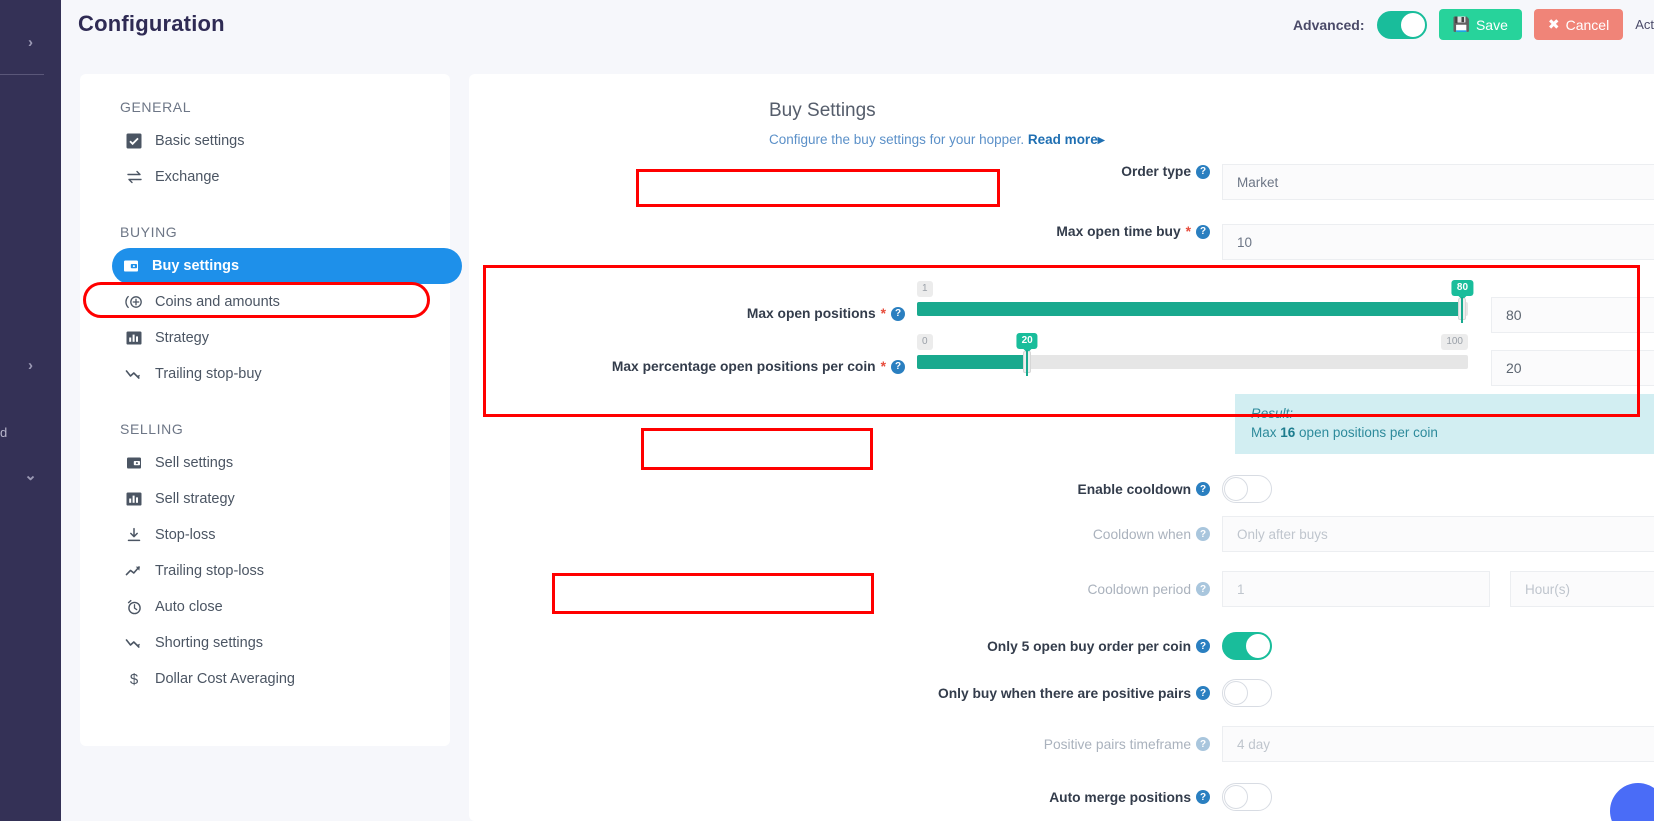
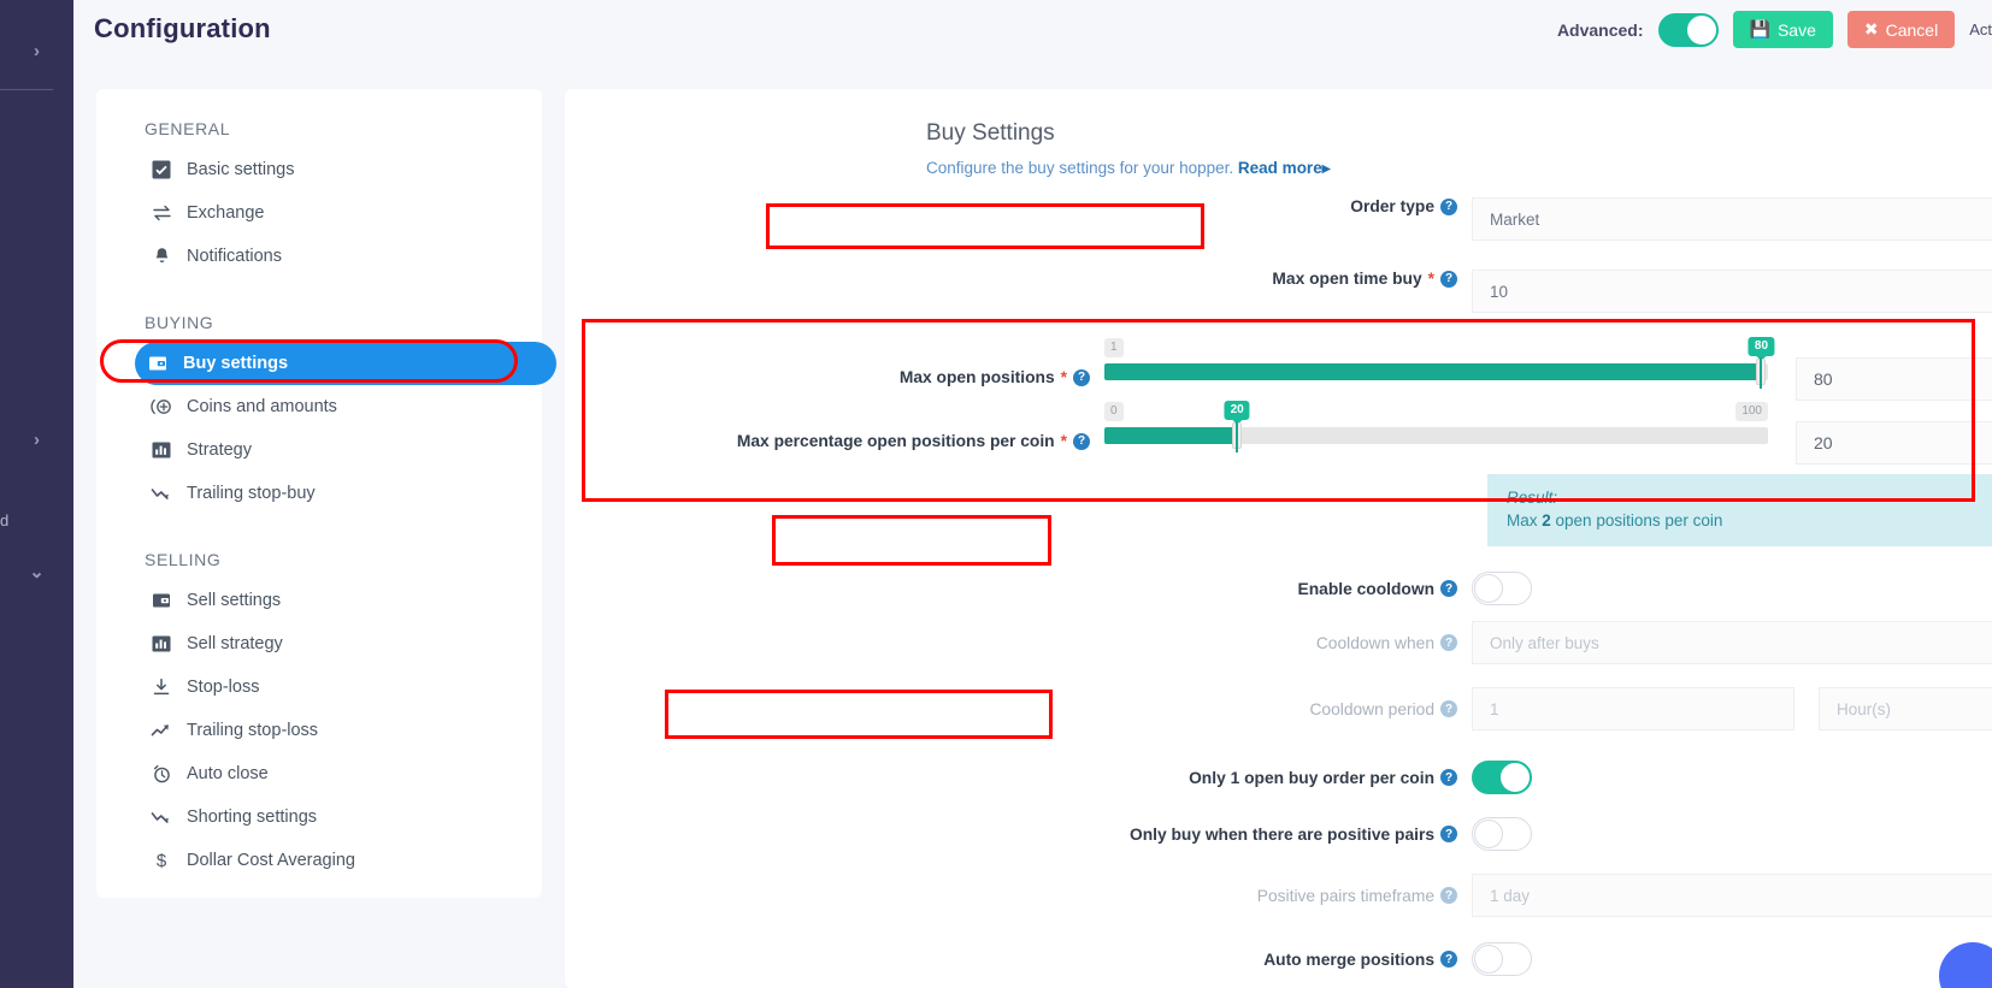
  ›
  ›
  d
  ⌄
  Configuration
  Advanced:
  💾
  Save
  ✖
  Cancel
  Act
  GENERAL
  Basic settings
  Exchange
+ Notifications
  BUYING
  Buy settings
  Coins and amounts
  Strategy
  Trailing stop-buy
  SELLING
  Sell settings
  Sell strategy
  Stop-loss
  Trailing stop-loss
  Auto close
  Shorting settings
  $
  Dollar Cost Averaging
  Buy Settings
  Configure the buy settings for your hopper. Read more▸
  Order type
  ?
  Market
  Max open time buy
  *
  ?
  10
  Max open positions
  *
  ?
  1
  80
  80
  Max percentage open positions per coin
  *
  ?
  0
  100
  20
  20
  Result:
- Max 16 open positions per coin
+ Max 2 open positions per coin
  Enable cooldown
  ?
  Cooldown when
  ?
  Only after buys
  Cooldown period
  ?
  1
  Hour(s)
- Only 5 open buy order per coin
+ Only 1 open buy order per coin
  ?
  Only buy when there are positive pairs
  ?
  Positive pairs timeframe
  ?
- 4 day
+ 1 day
  Auto merge positions
  ?
